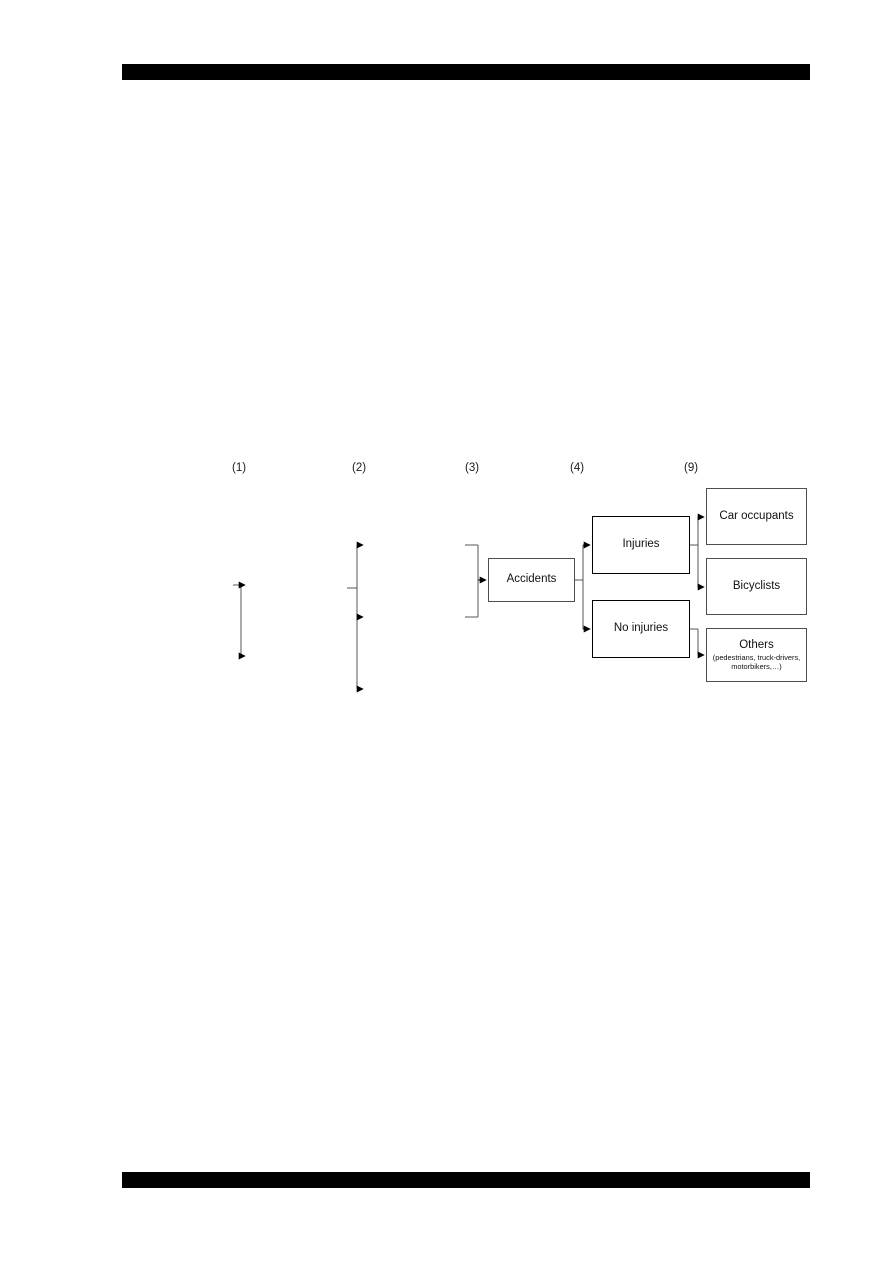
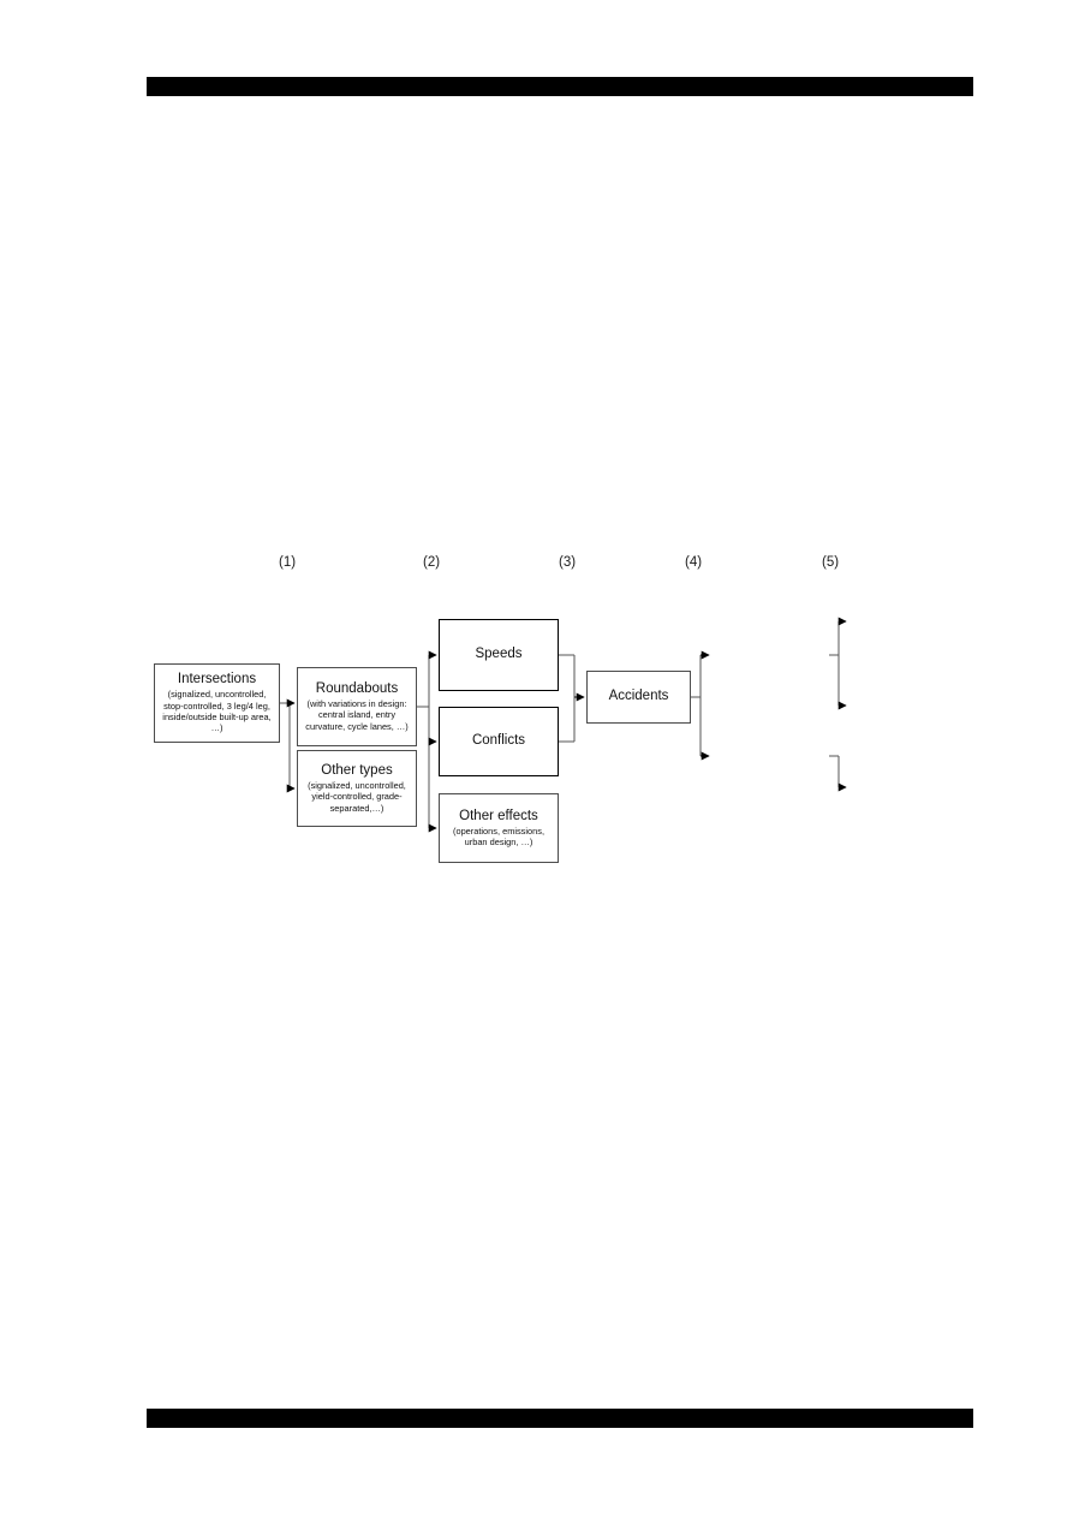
  (1)
  (2)
  (3)
  (4)
- (9)
+ (5)
+ Intersections
+ (signalized, uncontrolled, stop-controlled, 3 leg/4 leg, inside/outside built-up area, …)
+ Roundabouts
+ (with variations in design: central island, entry curvature, cycle lanes, …)
+ Other types
+ (signalized, uncontrolled, yield-controlled, grade-separated,…)
+ Speeds
+ Conflicts
+ Other effects
+ (operations, emissions, urban design, …)
  Accidents
- Injuries
- No injuries
- Car occupants
- Bicyclists
- Others
- (pedestrians, truck-drivers, motorbikers,…)
